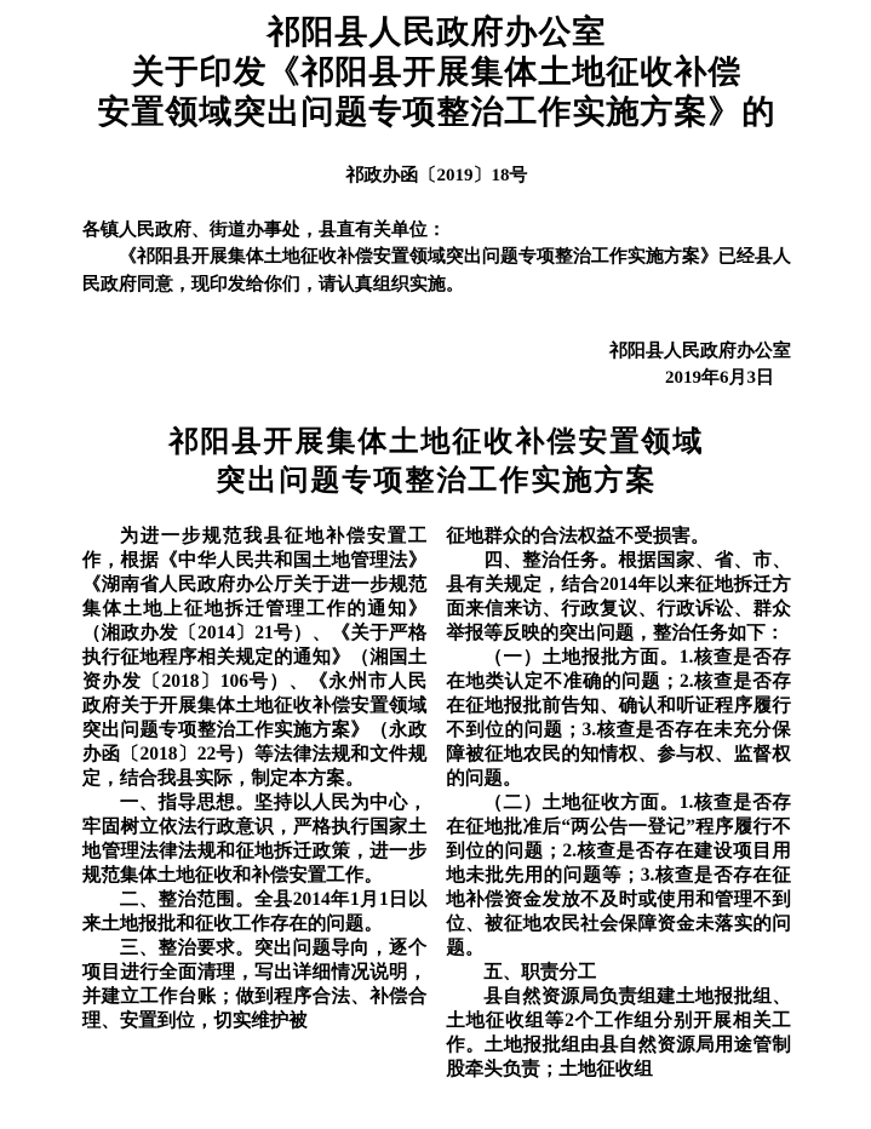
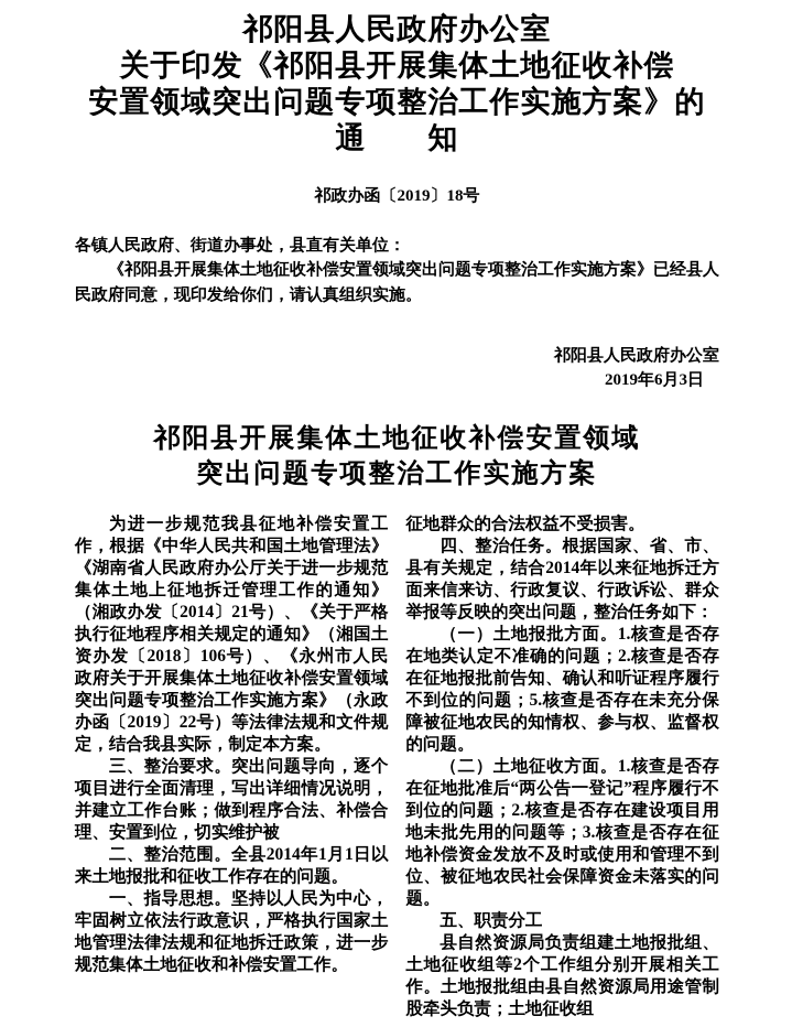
  祁阳县人民政府办公室
  关于印发《祁阳县开展集体土地征收补偿
  安置领域突出问题专项整治工作实施方案》的
+ 通 知
  祁政办函〔2019〕18号
  各镇人民政府、街道办事处，县直有关单位：
  《祁阳县开展集体土地征收补偿安置领域突出问题专项整治工作实施方案》已经县人民政府同意，现印发给你们，请认真组织实施。
  祁阳县人民政府办公室
  2019年6月3日
  祁阳县开展集体土地征收补偿安置领域
  突出问题专项整治工作实施方案
- 为进一步规范我县征地补偿安置工作，根据《中华人民共和国土地管理法》《湖南省人民政府办公厅关于进一步规范集体土地上征地拆迁管理工作的通知》（湘政办发〔2014〕21号）、《关于严格执行征地程序相关规定的通知》（湘国土资办发〔2018〕106号）、《永州市人民政府关于开展集体土地征收补偿安置领域突出问题专项整治工作实施方案》（永政办函〔2018〕22号）等法律法规和文件规定，结合我县实际，制定本方案。
+ 为进一步规范我县征地补偿安置工作，根据《中华人民共和国土地管理法》《湖南省人民政府办公厅关于进一步规范集体土地上征地拆迁管理工作的通知》（湘政办发〔2014〕21号）、《关于严格执行征地程序相关规定的通知》（湘国土资办发〔2018〕106号）、《永州市人民政府关于开展集体土地征收补偿安置领域突出问题专项整治工作实施方案》（永政办函〔2019〕22号）等法律法规和文件规定，结合我县实际，制定本方案。
- 一、指导思想。坚持以人民为中心，牢固树立依法行政意识，严格执行国家土地管理法律法规和征地拆迁政策，进一步规范集体土地征收和补偿安置工作。
+ 三、整治要求。突出问题导向，逐个项目进行全面清理，写出详细情况说明，并建立工作台账；做到程序合法、补偿合理、安置到位，切实维护被
  二、整治范围。全县2014年1月1日以来土地报批和征收工作存在的问题。
- 三、整治要求。突出问题导向，逐个项目进行全面清理，写出详细情况说明，并建立工作台账；做到程序合法、补偿合理、安置到位，切实维护被
+ 一、指导思想。坚持以人民为中心，牢固树立依法行政意识，严格执行国家土地管理法律法规和征地拆迁政策，进一步规范集体土地征收和补偿安置工作。
  征地群众的合法权益不受损害。
  四、整治任务。根据国家、省、市、县有关规定，结合2014年以来征地拆迁方面来信来访、行政复议、行政诉讼、群众举报等反映的突出问题，整治任务如下：
- （一）土地报批方面。1.核查是否存在地类认定不准确的问题；2.核查是否存在征地报批前告知、确认和听证程序履行不到位的问题；3.核查是否存在未充分保障被征地农民的知情权、参与权、监督权的问题。
+ （一）土地报批方面。1.核查是否存在地类认定不准确的问题；2.核查是否存在征地报批前告知、确认和听证程序履行不到位的问题；5.核查是否存在未充分保障被征地农民的知情权、参与权、监督权的问题。
  （二）土地征收方面。1.核查是否存在征地批准后“两公告一登记”程序履行不到位的问题；2.核查是否存在建设项目用地未批先用的问题等；3.核查是否存在征地补偿资金发放不及时或使用和管理不到位、被征地农民社会保障资金未落实的问题。
  五、职责分工
  县自然资源局负责组建土地报批组、土地征收组等2个工作组分别开展相关工作。土地报批组由县自然资源局用途管制股牵头负责；土地征收组
